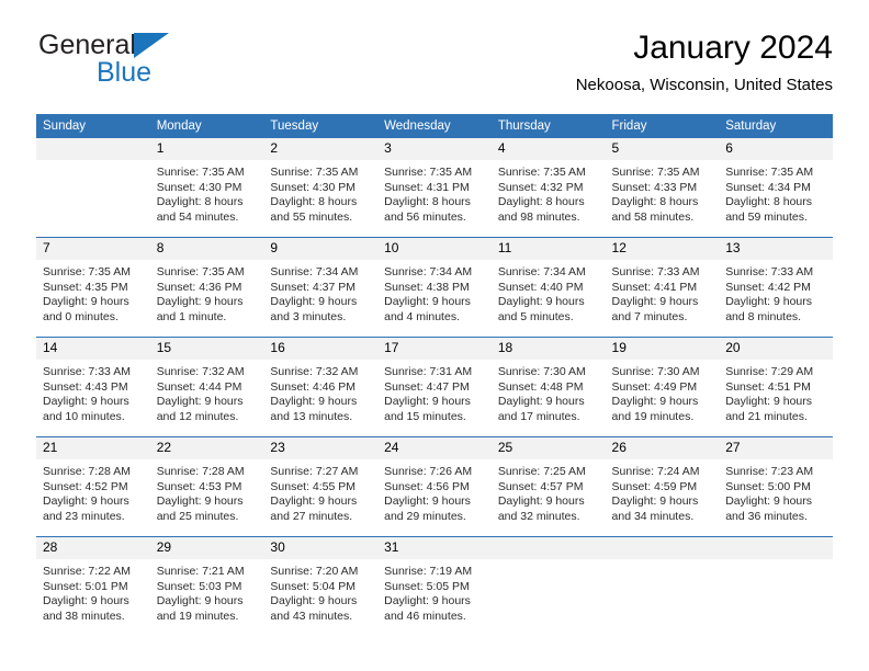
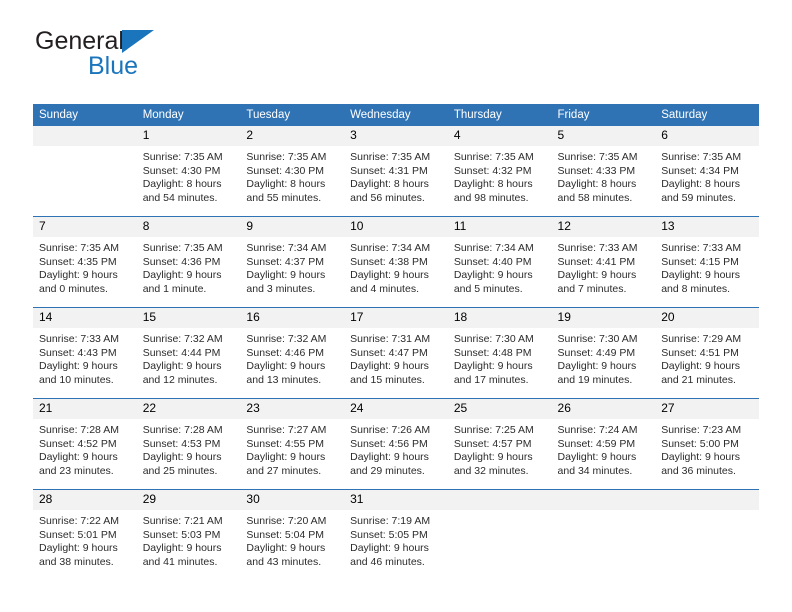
  General
  Blue
- January 2024
- Nekoosa, Wisconsin, United States
  Sunday	Monday	Tuesday	Wednesday	Thursday	Friday	Saturday
  	1Sunrise: 7:35 AMSunset: 4:30 PMDaylight: 8 hoursand 54 minutes.	2Sunrise: 7:35 AMSunset: 4:30 PMDaylight: 8 hoursand 55 minutes.	3Sunrise: 7:35 AMSunset: 4:31 PMDaylight: 8 hoursand 56 minutes.	4Sunrise: 7:35 AMSunset: 4:32 PMDaylight: 8 hoursand 98 minutes.	5Sunrise: 7:35 AMSunset: 4:33 PMDaylight: 8 hoursand 58 minutes.	6Sunrise: 7:35 AMSunset: 4:34 PMDaylight: 8 hoursand 59 minutes.
- 7Sunrise: 7:35 AMSunset: 4:35 PMDaylight: 9 hoursand 0 minutes.	8Sunrise: 7:35 AMSunset: 4:36 PMDaylight: 9 hoursand 1 minute.	9Sunrise: 7:34 AMSunset: 4:37 PMDaylight: 9 hoursand 3 minutes.	10Sunrise: 7:34 AMSunset: 4:38 PMDaylight: 9 hoursand 4 minutes.	11Sunrise: 7:34 AMSunset: 4:40 PMDaylight: 9 hoursand 5 minutes.	12Sunrise: 7:33 AMSunset: 4:41 PMDaylight: 9 hoursand 7 minutes.	13Sunrise: 7:33 AMSunset: 4:42 PMDaylight: 9 hoursand 8 minutes.
+ 7Sunrise: 7:35 AMSunset: 4:35 PMDaylight: 9 hoursand 0 minutes.	8Sunrise: 7:35 AMSunset: 4:36 PMDaylight: 9 hoursand 1 minute.	9Sunrise: 7:34 AMSunset: 4:37 PMDaylight: 9 hoursand 3 minutes.	10Sunrise: 7:34 AMSunset: 4:38 PMDaylight: 9 hoursand 4 minutes.	11Sunrise: 7:34 AMSunset: 4:40 PMDaylight: 9 hoursand 5 minutes.	12Sunrise: 7:33 AMSunset: 4:41 PMDaylight: 9 hoursand 7 minutes.	13Sunrise: 7:33 AMSunset: 4:15 PMDaylight: 9 hoursand 8 minutes.
  14Sunrise: 7:33 AMSunset: 4:43 PMDaylight: 9 hoursand 10 minutes.	15Sunrise: 7:32 AMSunset: 4:44 PMDaylight: 9 hoursand 12 minutes.	16Sunrise: 7:32 AMSunset: 4:46 PMDaylight: 9 hoursand 13 minutes.	17Sunrise: 7:31 AMSunset: 4:47 PMDaylight: 9 hoursand 15 minutes.	18Sunrise: 7:30 AMSunset: 4:48 PMDaylight: 9 hoursand 17 minutes.	19Sunrise: 7:30 AMSunset: 4:49 PMDaylight: 9 hoursand 19 minutes.	20Sunrise: 7:29 AMSunset: 4:51 PMDaylight: 9 hoursand 21 minutes.
  21Sunrise: 7:28 AMSunset: 4:52 PMDaylight: 9 hoursand 23 minutes.	22Sunrise: 7:28 AMSunset: 4:53 PMDaylight: 9 hoursand 25 minutes.	23Sunrise: 7:27 AMSunset: 4:55 PMDaylight: 9 hoursand 27 minutes.	24Sunrise: 7:26 AMSunset: 4:56 PMDaylight: 9 hoursand 29 minutes.	25Sunrise: 7:25 AMSunset: 4:57 PMDaylight: 9 hoursand 32 minutes.	26Sunrise: 7:24 AMSunset: 4:59 PMDaylight: 9 hoursand 34 minutes.	27Sunrise: 7:23 AMSunset: 5:00 PMDaylight: 9 hoursand 36 minutes.
- 28Sunrise: 7:22 AMSunset: 5:01 PMDaylight: 9 hoursand 38 minutes.	29Sunrise: 7:21 AMSunset: 5:03 PMDaylight: 9 hoursand 19 minutes.	30Sunrise: 7:20 AMSunset: 5:04 PMDaylight: 9 hoursand 43 minutes.	31Sunrise: 7:19 AMSunset: 5:05 PMDaylight: 9 hoursand 46 minutes.
+ 28Sunrise: 7:22 AMSunset: 5:01 PMDaylight: 9 hoursand 38 minutes.	29Sunrise: 7:21 AMSunset: 5:03 PMDaylight: 9 hoursand 41 minutes.	30Sunrise: 7:20 AMSunset: 5:04 PMDaylight: 9 hoursand 43 minutes.	31Sunrise: 7:19 AMSunset: 5:05 PMDaylight: 9 hoursand 46 minutes.
